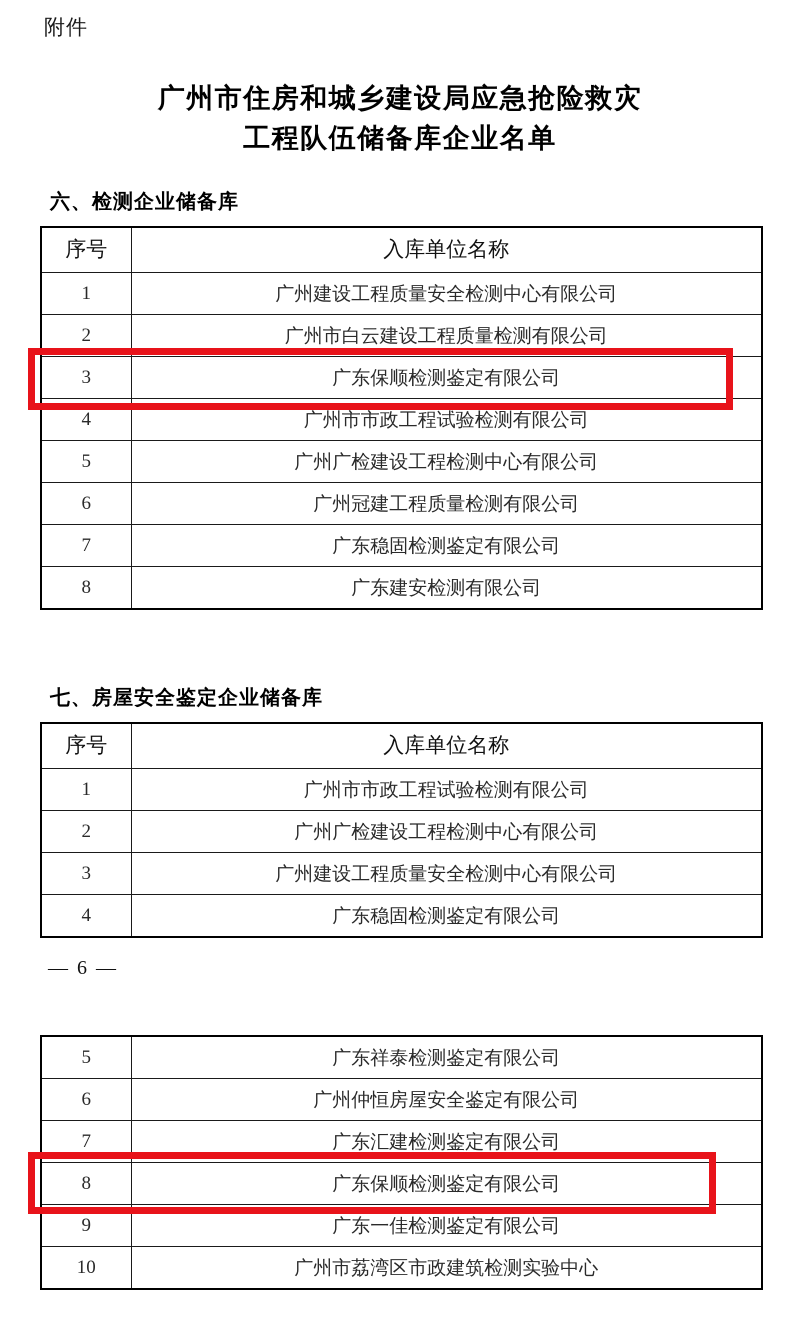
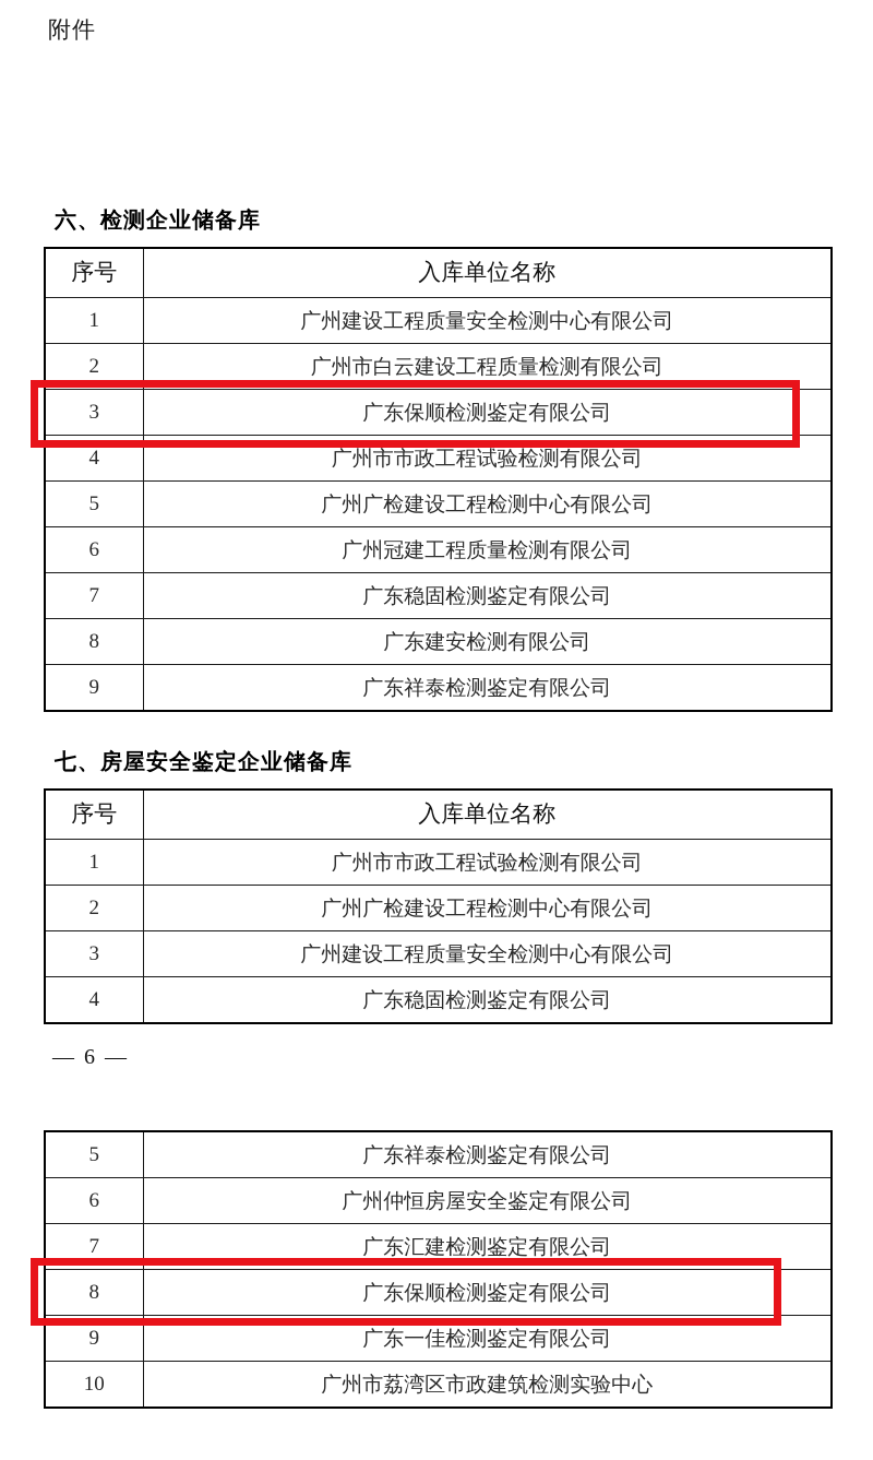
  附件
- 广州市住房和城乡建设局应急抢险救灾
- 工程队伍储备库企业名单
  六、检测企业储备库
  序号	入库单位名称
  1	广州建设工程质量安全检测中心有限公司
  2	广州市白云建设工程质量检测有限公司
  3	广东保顺检测鉴定有限公司
  4	广州市市政工程试验检测有限公司
  5	广州广检建设工程检测中心有限公司
  6	广州冠建工程质量检测有限公司
  7	广东稳固检测鉴定有限公司
  8	广东建安检测有限公司
+ 9	广东祥泰检测鉴定有限公司
  七、房屋安全鉴定企业储备库
  序号	入库单位名称
  1	广州市市政工程试验检测有限公司
  2	广州广检建设工程检测中心有限公司
  3	广州建设工程质量安全检测中心有限公司
  4	广东稳固检测鉴定有限公司
  — 6 —
  5	广东祥泰检测鉴定有限公司
  6	广州仲恒房屋安全鉴定有限公司
  7	广东汇建检测鉴定有限公司
  8	广东保顺检测鉴定有限公司
  9	广东一佳检测鉴定有限公司
  10	广州市荔湾区市政建筑检测实验中心
